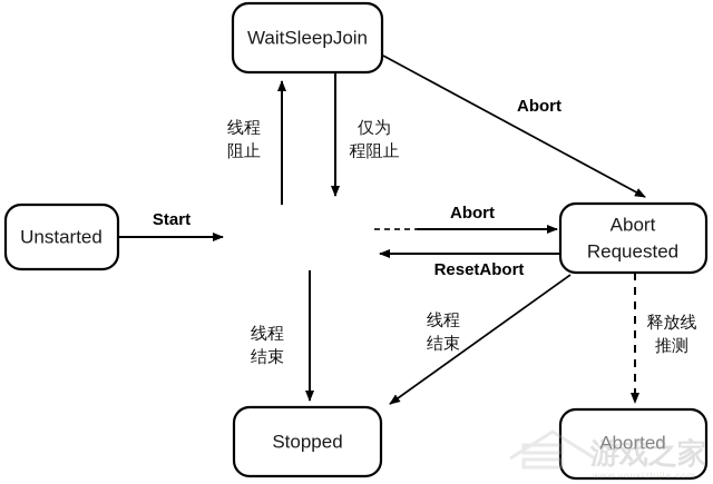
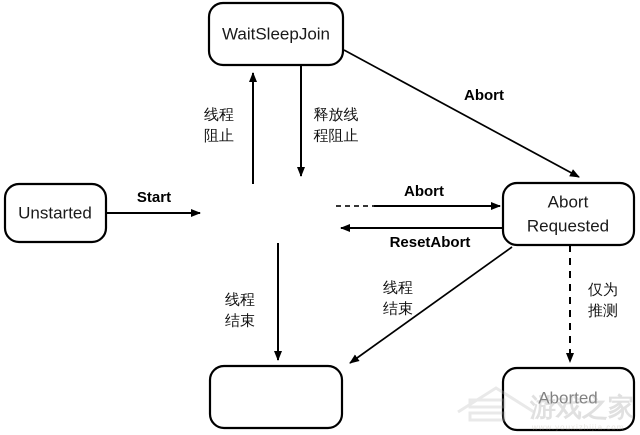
  Start
  线程
  阻止
- 仅为
+ 释放线
  程阻止
  Abort
  Abort
  ResetAbort
  线程
  结束
  线程
  结束
- 释放线
+ 仅为
  推测
  WaitSleepJoin
  Unstarted
  Abort
  Requested
- Stopped
  Aborted
  游戏之家
  www.youxizhijia.com
